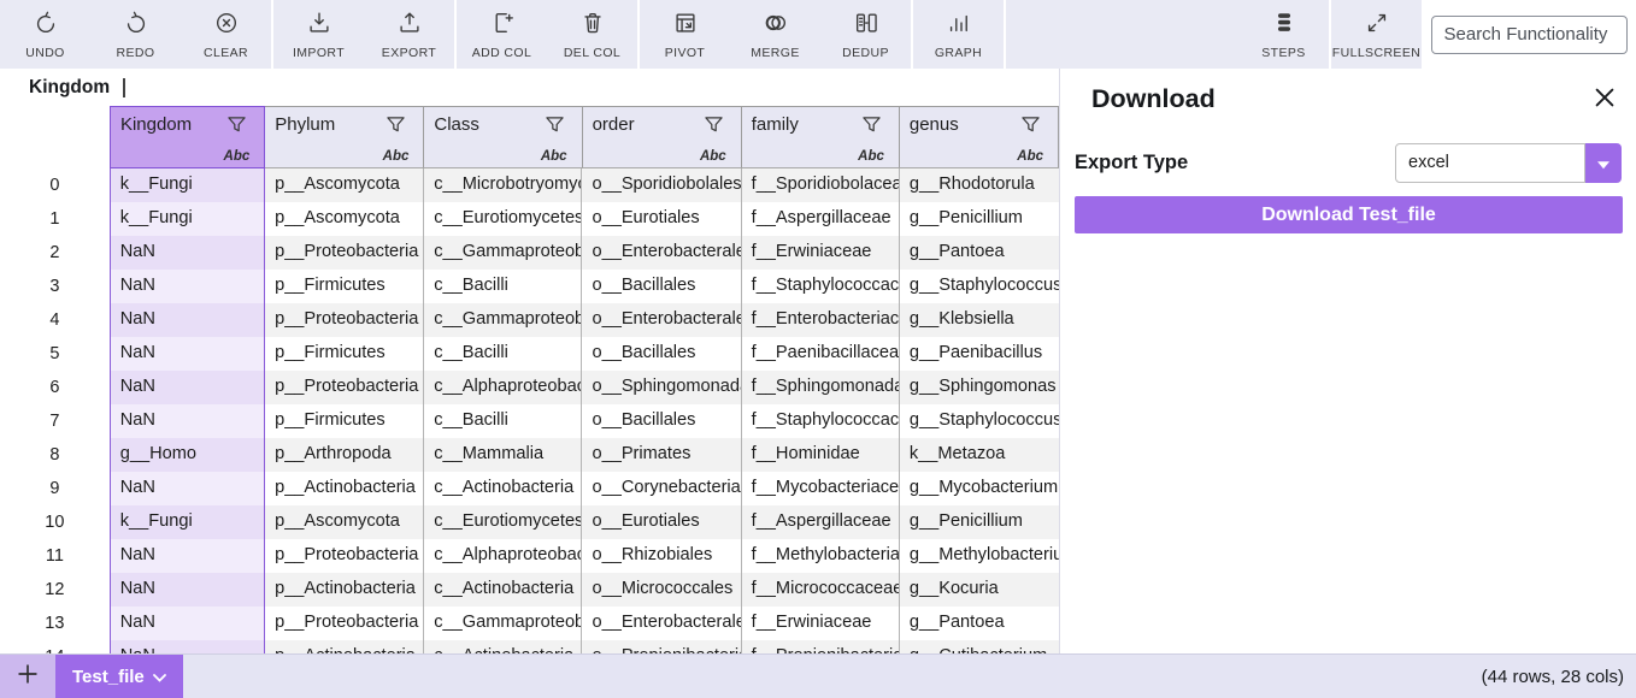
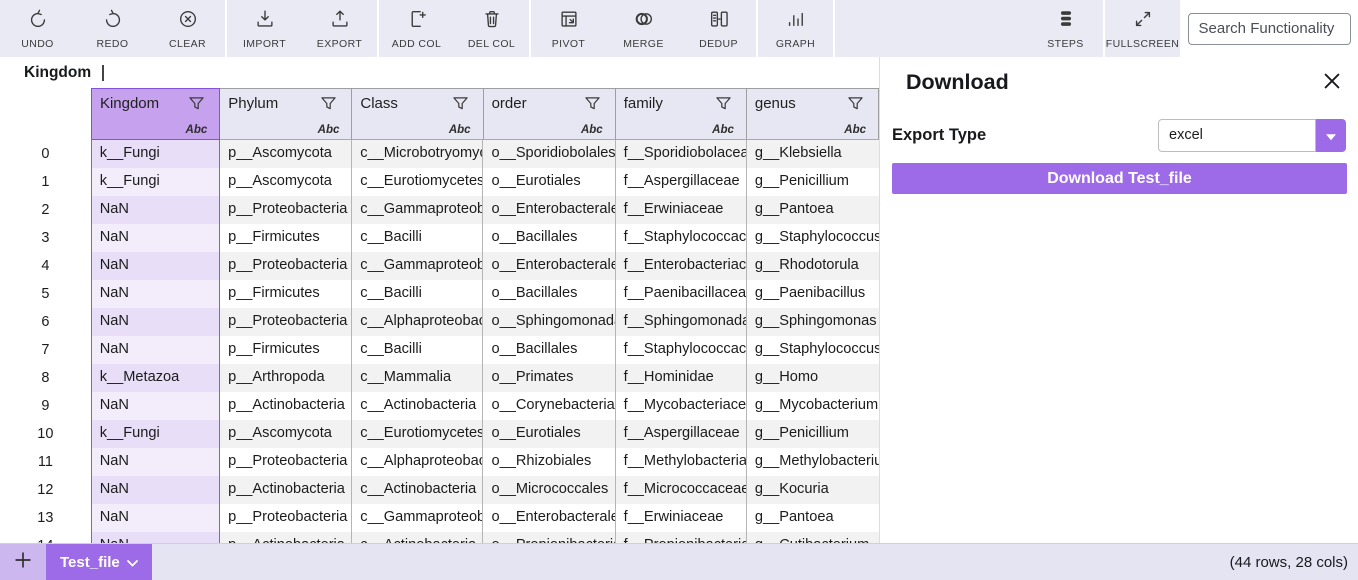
  UNDO
  REDO
  CLEAR
  IMPORT
  EXPORT
  ADD COL
  DEL COL
  PIVOT
  MERGE
  DEDUP
  GRAPH
  STEPS
  FULLSCREEN
  Search Functionality
  Kingdom
  Kingdom
  Abc
  Phylum
  Abc
  Class
  Abc
  order
  Abc
  family
  Abc
  genus
  Abc
  0
  k__Fungi
  p__Ascomycota
  c__Microbotryomy
  o__Sporidiobolales
  f__Sporidiobolacea
- g__Rhodotorula
+ g__Klebsiella
  1
  k__Fungi
  p__Ascomycota
  c__Eurotiomycetes
  o__Eurotiales
  f__Aspergillaceae
  g__Penicillium
  2
  NaN
  p__Proteobacteria
  o__Enterobacteral
  f__Erwiniaceae
  g__Pantoea
  3
  NaN
  p__Firmicutes
  c__Bacilli
  o__Bacillales
  f__Staphylococcac
  g__Staphylococcus
  4
  NaN
  p__Proteobacteria
  o__Enterobacteral
  f__Enterobacteriac
- g__Klebsiella
+ g__Rhodotorula
  5
  NaN
  p__Firmicutes
  c__Bacilli
  o__Bacillales
  f__Paenibacillacea
  g__Paenibacillus
  6
  NaN
  p__Proteobacteria
  c__Alphaproteobac
  o__Sphingomonad
  f__Sphingomonad
  g__Sphingomonas
  7
  NaN
  p__Firmicutes
  c__Bacilli
  o__Bacillales
  f__Staphylococcac
  g__Staphylococcus
  8
- g__Homo
+ k__Metazoa
  p__Arthropoda
  c__Mammalia
  o__Primates
  f__Hominidae
- k__Metazoa
+ g__Homo
  9
  NaN
  p__Actinobacteria
  c__Actinobacteria
  o__Corynebacteria
  f__Mycobacteriace
  g__Mycobacterium
  10
  k__Fungi
  p__Ascomycota
  c__Eurotiomycetes
  o__Eurotiales
  f__Aspergillaceae
  g__Penicillium
  11
  NaN
  p__Proteobacteria
  c__Alphaproteobac
  o__Rhizobiales
  f__Methylobacteria
  g__Methylobacteri
  12
  NaN
  p__Actinobacteria
  c__Actinobacteria
  o__Micrococcales
  f__Micrococcaceae
  g__Kocuria
  13
  NaN
  p__Proteobacteria
  o__Enterobacteral
  f__Erwiniaceae
  g__Pantoea
  Download
  Export Type
  excel
  Download Test_file
  Test_file
  (44 rows, 28 cols)
